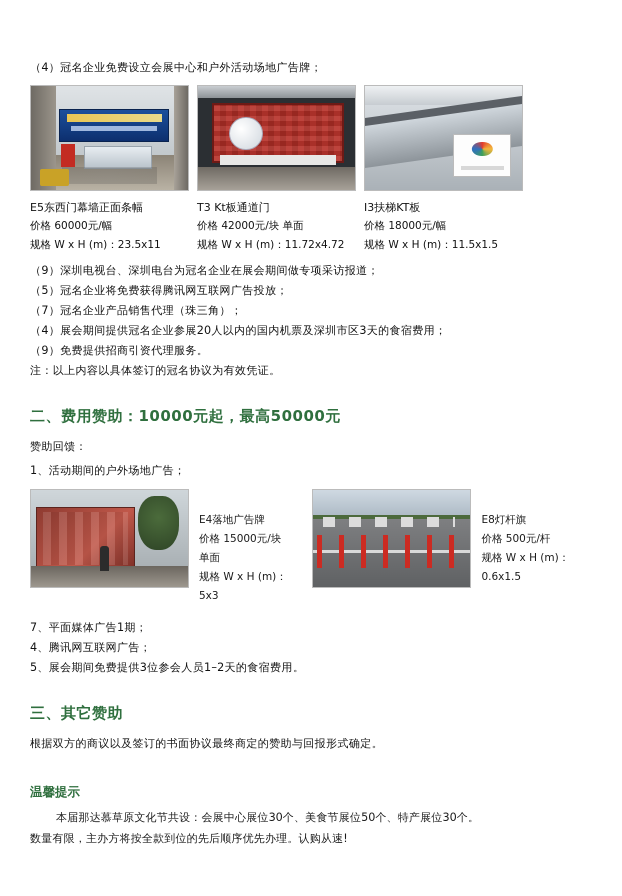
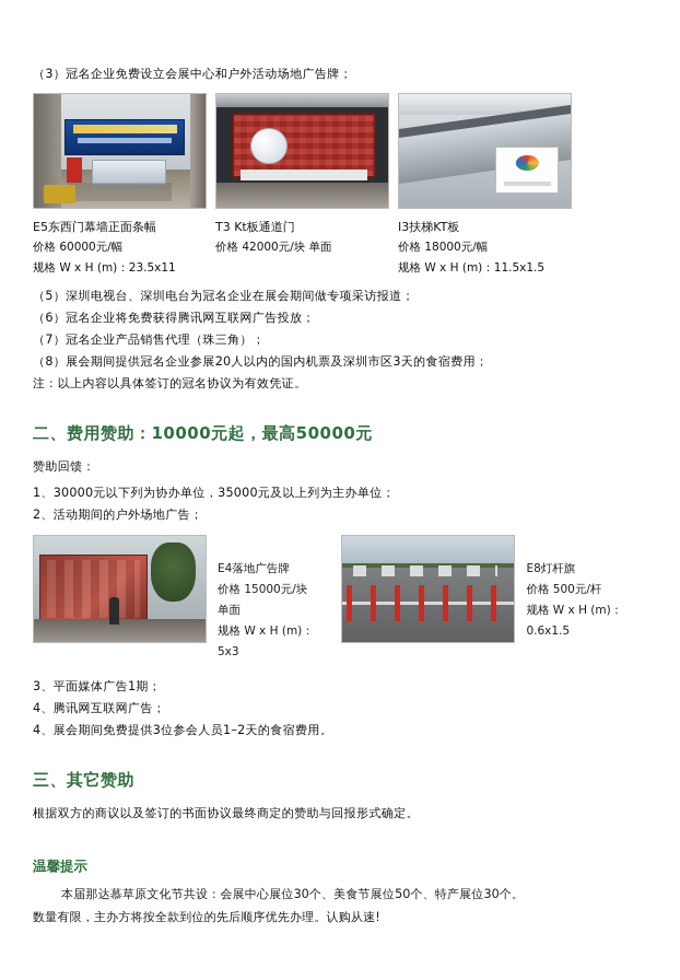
- （4）冠名企业免费设立会展中心和户外活动场地广告牌；
+ （3）冠名企业免费设立会展中心和户外活动场地广告牌；
  E5东西门幕墙正面条幅
  价格 60000元/幅
  规格 W x H (m)：23.5x11
  T3 Kt板通道门
  价格 42000元/块 单面
- 规格 W x H (m)：11.72x4.72
  I3扶梯KT板
  价格 18000元/幅
  规格 W x H (m)：11.5x1.5
- （9）深圳电视台、深圳电台为冠名企业在展会期间做专项采访报道；
+ （5）深圳电视台、深圳电台为冠名企业在展会期间做专项采访报道；
- （5）冠名企业将免费获得腾讯网互联网广告投放；
+ （6）冠名企业将免费获得腾讯网互联网广告投放；
  （7）冠名企业产品销售代理（珠三角）；
- （4）展会期间提供冠名企业参展20人以内的国内机票及深圳市区3天的食宿费用；
+ （8）展会期间提供冠名企业参展20人以内的国内机票及深圳市区3天的食宿费用；
- （9）免费提供招商引资代理服务。
  注：以上内容以具体签订的冠名协议为有效凭证。
  二、费用赞助：10000元起，最高50000元
  赞助回馈：
+ 1、30000元以下列为协办单位，35000元及以上列为主办单位；
- 1、活动期间的户外场地广告；
+ 2、活动期间的户外场地广告；
  E4落地广告牌
  价格 15000元/块 单面
  规格 W x H (m)：5x3
  E8灯杆旗
  价格 500元/杆
  规格 W x H (m)：0.6x1.5
- 7、平面媒体广告1期；
+ 3、平面媒体广告1期；
  4、腾讯网互联网广告；
- 5、展会期间免费提供3位参会人员1–2天的食宿费用。
+ 4、展会期间免费提供3位参会人员1–2天的食宿费用。
  三、其它赞助
  根据双方的商议以及签订的书面协议最终商定的赞助与回报形式确定。
  温馨提示
  本届那达慕草原文化节共设：会展中心展位30个、美食节展位50个、特产展位30个。
  数量有限，主办方将按全款到位的先后顺序优先办理。认购从速!
